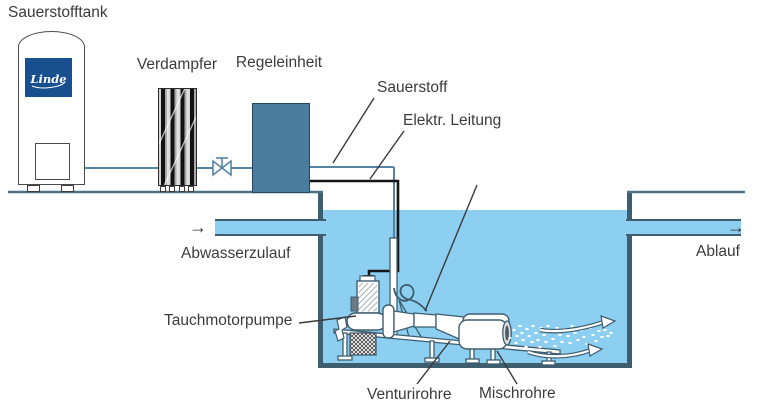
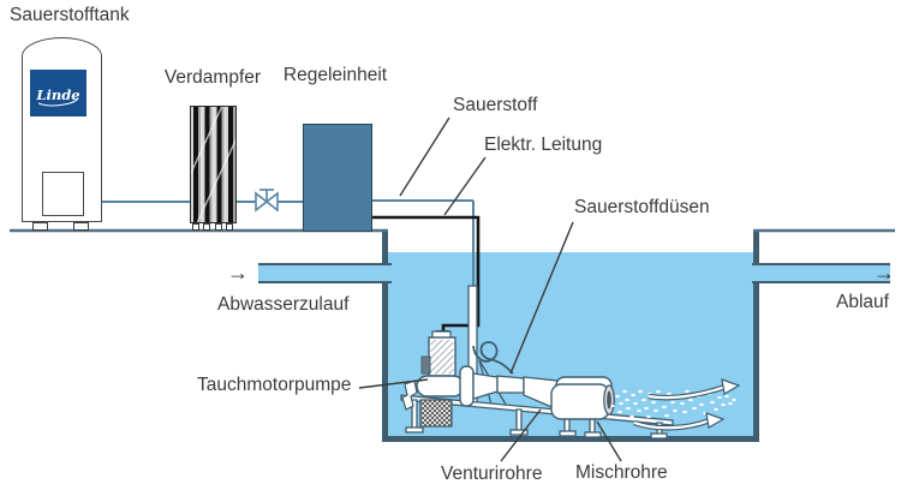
  Linde
  Sauerstofftank
  Verdampfer
  Regeleinheit
  Sauerstoff
  Elektr. Leitung
+ Sauerstoffdüsen
  →
  Abwasserzulauf
  →
  Ablauf
  Tauchmotorpumpe
  Venturirohre
  Mischrohre
